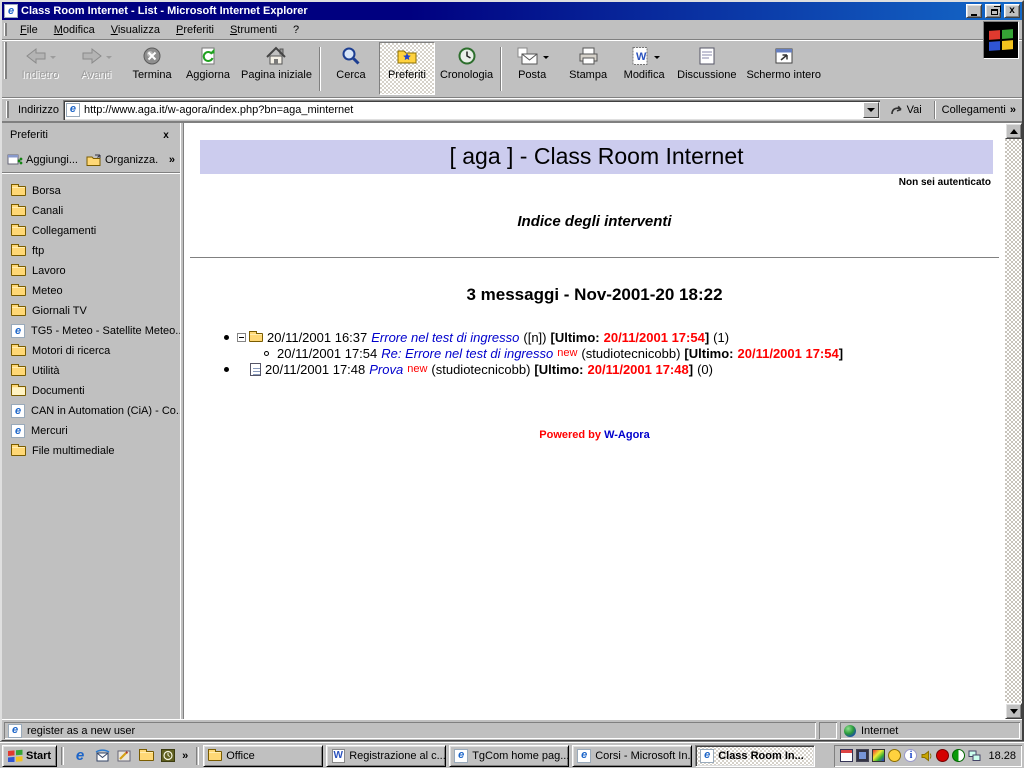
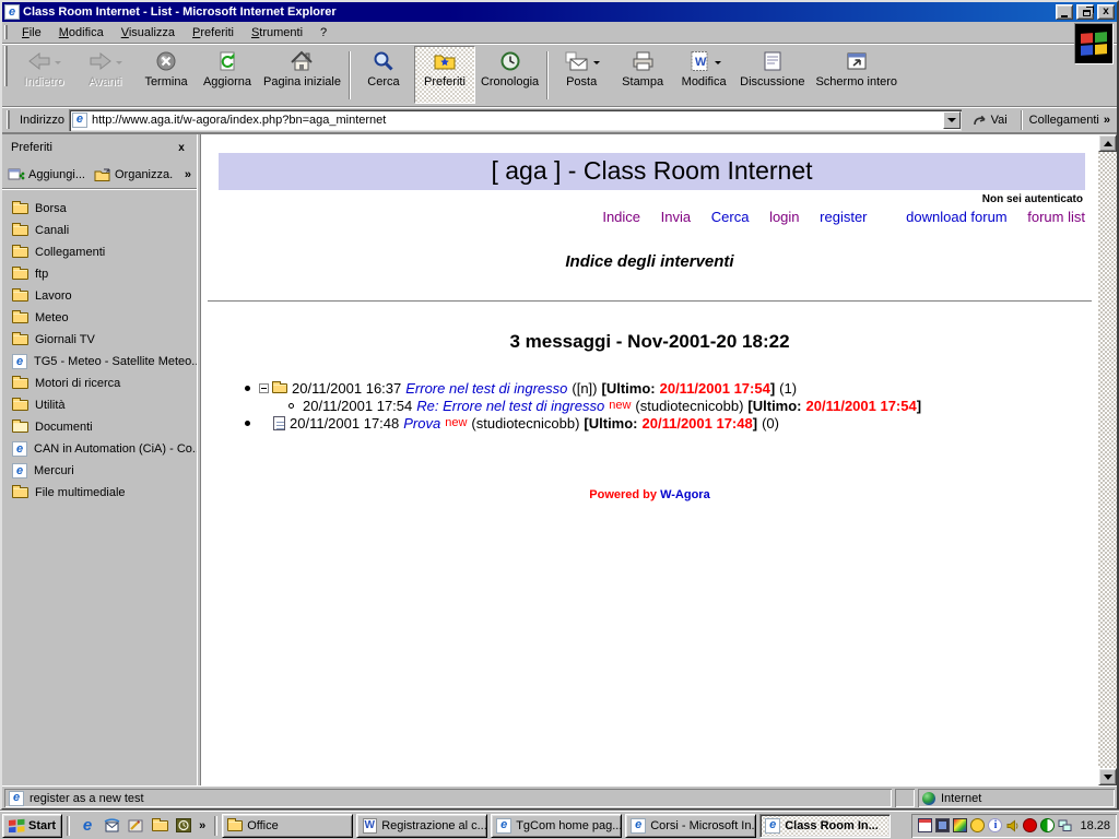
  e
  Class Room Internet - List - Microsoft Internet Explorer
  x
  File
  Modifica
  Visualizza
  Preferiti
  Strumenti
  ?
  Indietro
  Avanti
  Termina
  Aggiorna
  Pagina iniziale
  Cerca
  Preferiti
  Cronologia
  Posta
  Stampa
  W
  Modifica
  Discussione
  Schermo intero
  Indirizzo
  e
  http://www.aga.it/w-agora/index.php?bn=aga_minternet
  Vai
  Collegamenti
  »
  Preferiti
  x
  Aggiungi...
  Organizza.
  »
  Borsa
  Canali
  Collegamenti
  ftp
  Lavoro
  Meteo
  Giornali TV
  e
  TG5 - Meteo - Satellite Meteo.
  Motori di ricerca
  Utilità
  Documenti
  e
  CAN in Automation (CiA) - Co.
  e
  Mercuri
  File multimediale
  [ aga ] - Class Room Internet
  Non sei autenticato
+ Indice Invia Cerca login register download forum forum list
  Indice degli interventi
  3 messaggi - Nov-2001-20 18:22
  20/11/2001 16:37
  Errore nel test di ingresso
  ([n])
  [Ultimo:
  20/11/2001 17:54
  ]
  (1)
  20/11/2001 17:54
  Re: Errore nel test di ingresso
  new
  (studiotecnicobb)
  [Ultimo:
  20/11/2001 17:54
  ]
  20/11/2001 17:48
  Prova
  new
  (studiotecnicobb)
  [Ultimo:
  20/11/2001 17:48
  ]
  (0)
  Powered by W-Agora
  e
- register as a new user
+ register as a new test
  Internet
  Start
  e
  »
  Office
  W
  Registrazione al c...
  e
  TgCom home pag...
  e
  Corsi - Microsoft In.
  e
  Class Room In...
  i
  18.28
